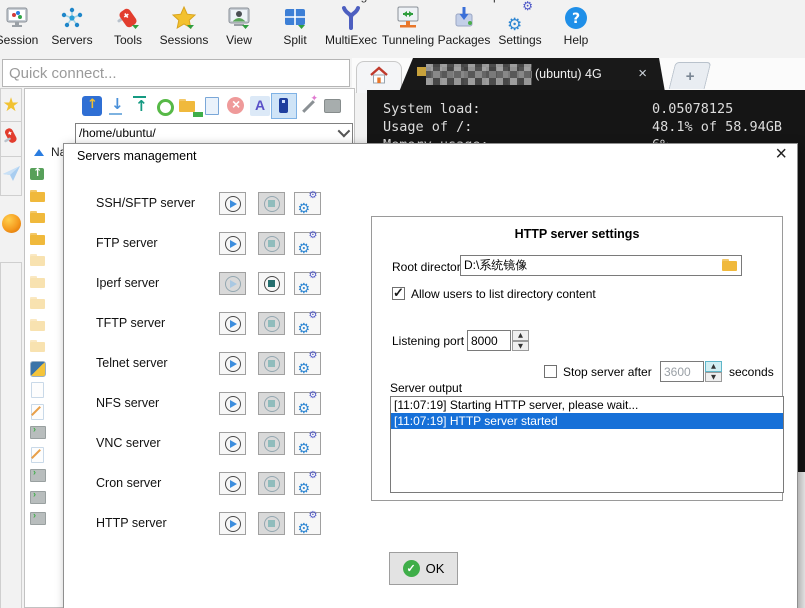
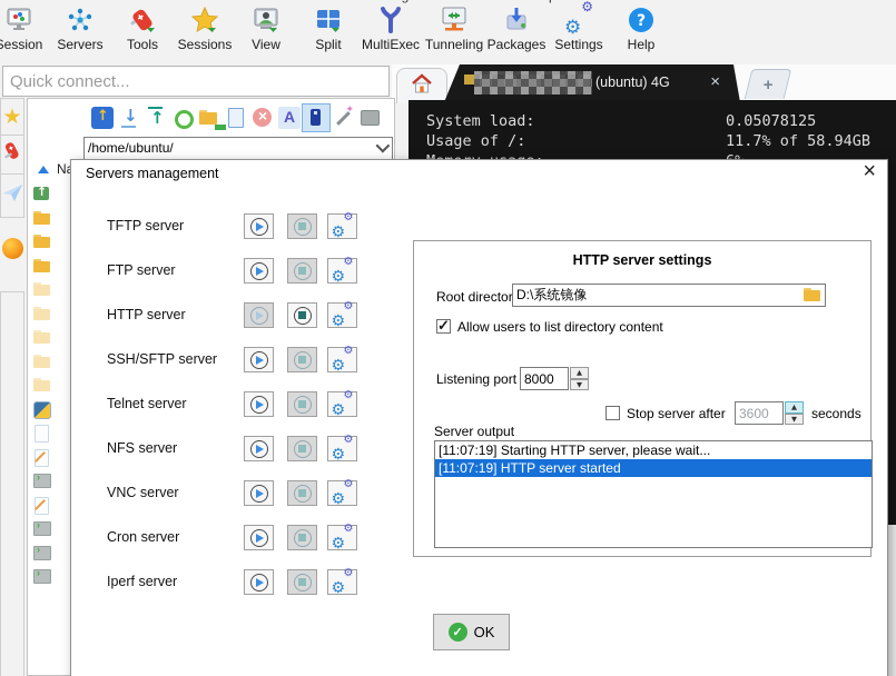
  ession
  Servers
  Tools
  Sessions
  View
  Split
  MultiExec
  Tunneling
  Packages
  ⚙
  ⚙
  Settings
  ?
  Help
  Quick connect...
  (ubuntu) 4G
  ×
  System load: 0.05078125
- Usage of /: 48.1% of 58.94GB
+ Usage of /: 11.7% of 58.94GB
  /home/ubuntu/
  ★
  Servers management
  ×
- SSH/SFTP server
+ TFTP server
  ⚙
  ⚙
  FTP server
  ⚙
  ⚙
- Iperf server
+ HTTP server
  ⚙
  ⚙
- TFTP server
+ SSH/SFTP server
  ⚙
  ⚙
  Telnet server
  ⚙
  ⚙
  NFS server
  ⚙
  ⚙
  VNC server
  ⚙
  ⚙
  Cron server
  ⚙
  ⚙
- HTTP server
+ Iperf server
  ⚙
  ⚙
  HTTP server settings
  Root director
  D:\系统镜像
  Allow users to list directory content
  Listening port
  8000
  ▲
  ▼
  Stop server after
  3600
  ▲
  ▼
  seconds
  Server output
  [11:07:19] Starting HTTP server, please wait...
  [11:07:19] HTTP server started
  ✓
  OK
